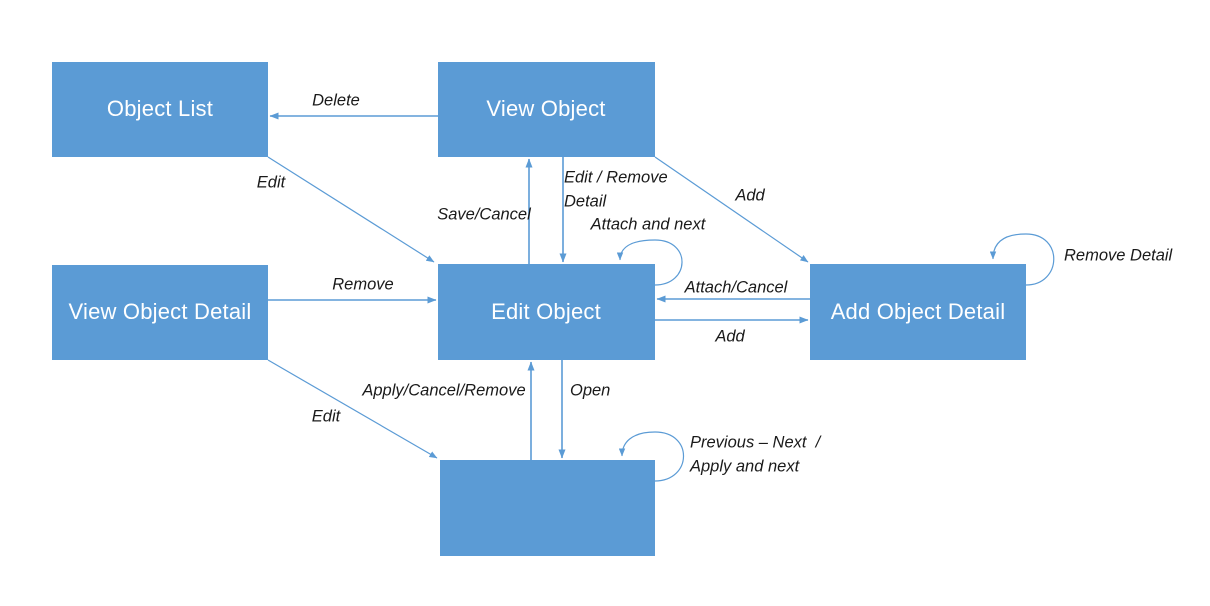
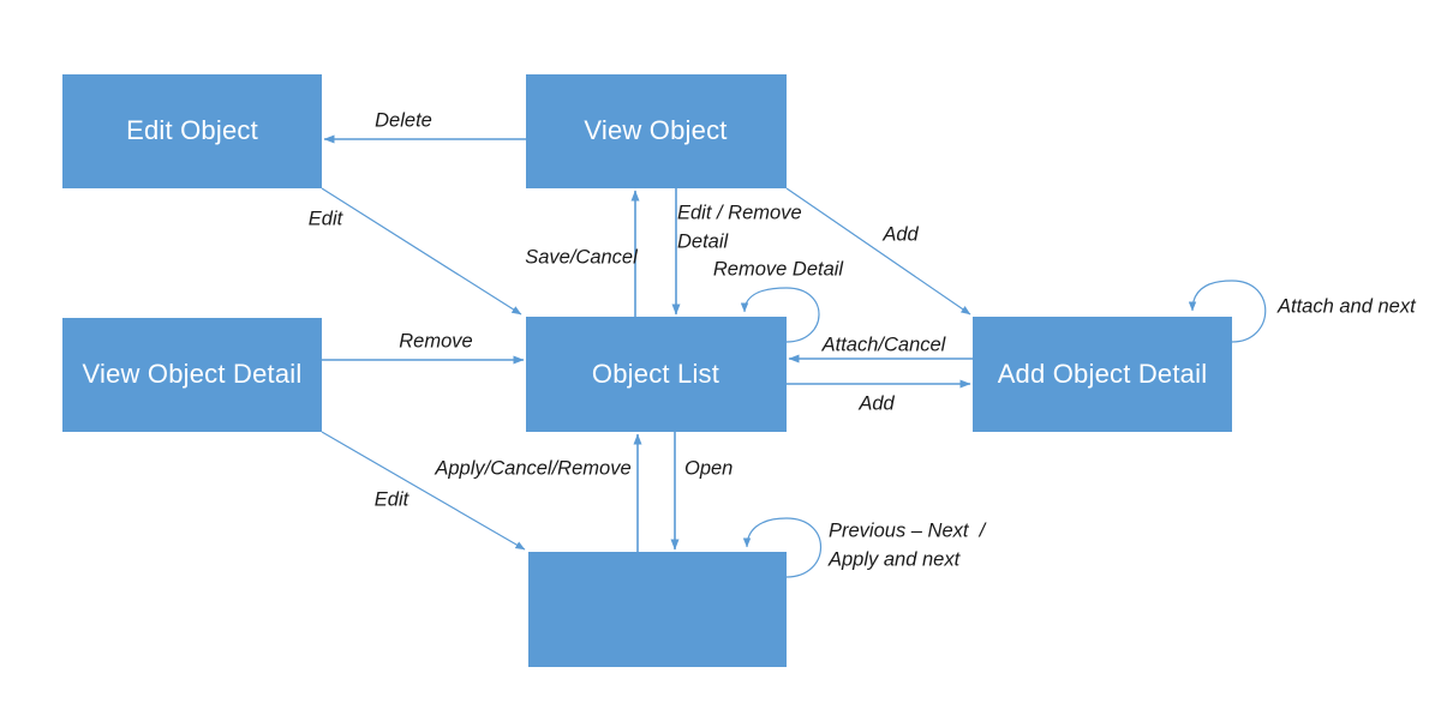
  Delete
  Edit
  Save/Cancel
  Edit / Remove
  Detail
- Attach and next
+ Remove Detail
  Add
- Remove Detail
+ Attach and next
  Attach/Cancel
  Add
  Remove
  Edit
  Apply/Cancel/Remove
  Open
  Previous – Next /
  Apply and next
- Object List
+ Edit Object
  View Object
  View Object Detail
- Edit Object
+ Object List
  Add Object Detail
